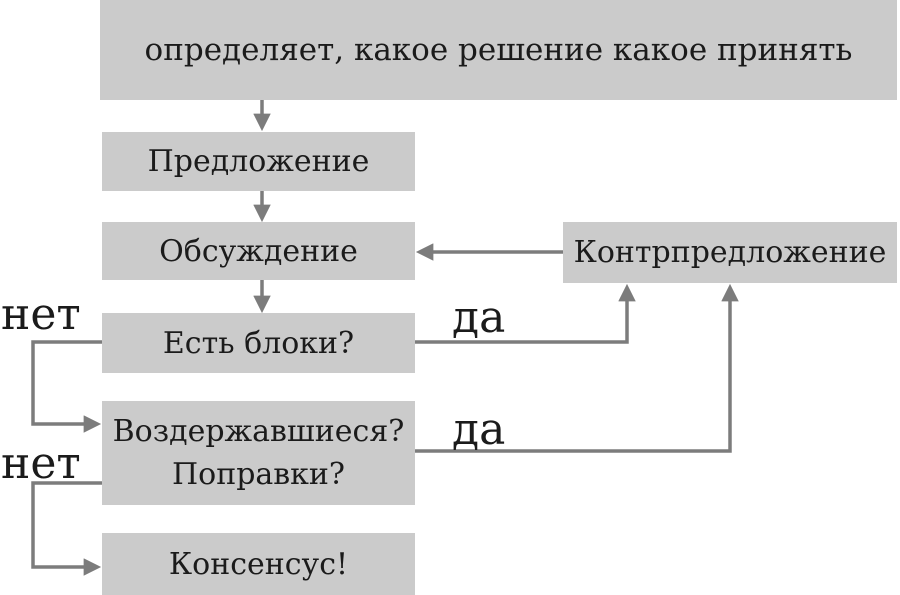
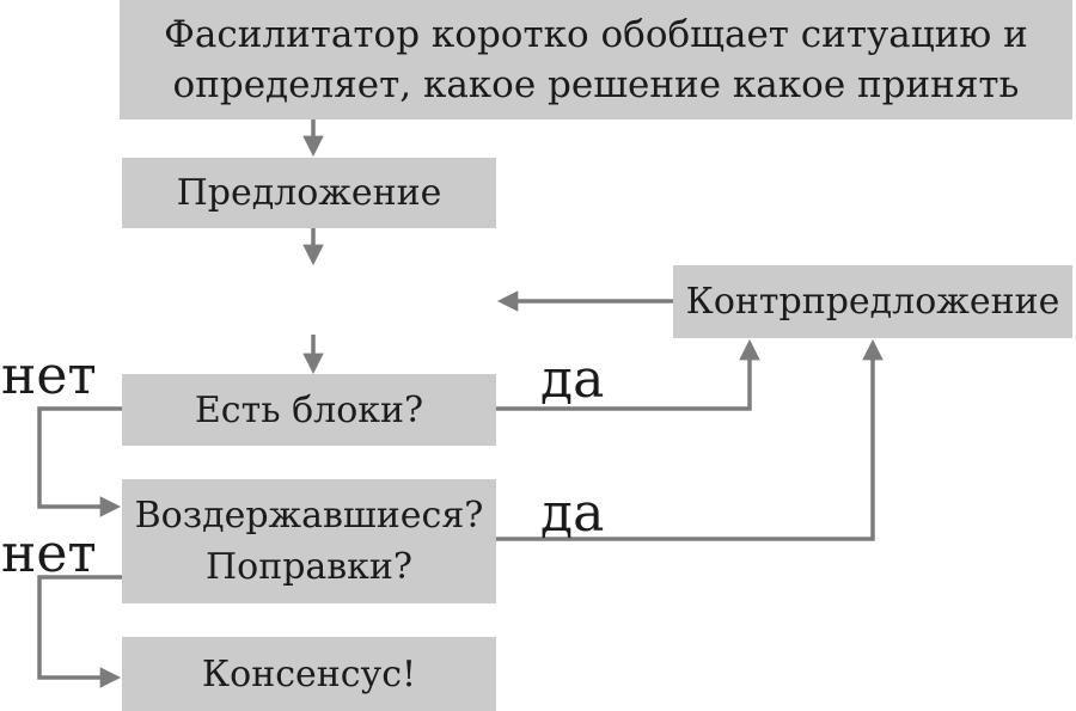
+ Фасилитатор коротко обобщает ситуацию и
  определяет, какое решение какое принять
  Предложение
- Обсуждение
  Есть блоки?
  Воздержавшиеся?
  Поправки?
  Консенсус!
  Контрпредложение
  нет
  да
  да
  нет
